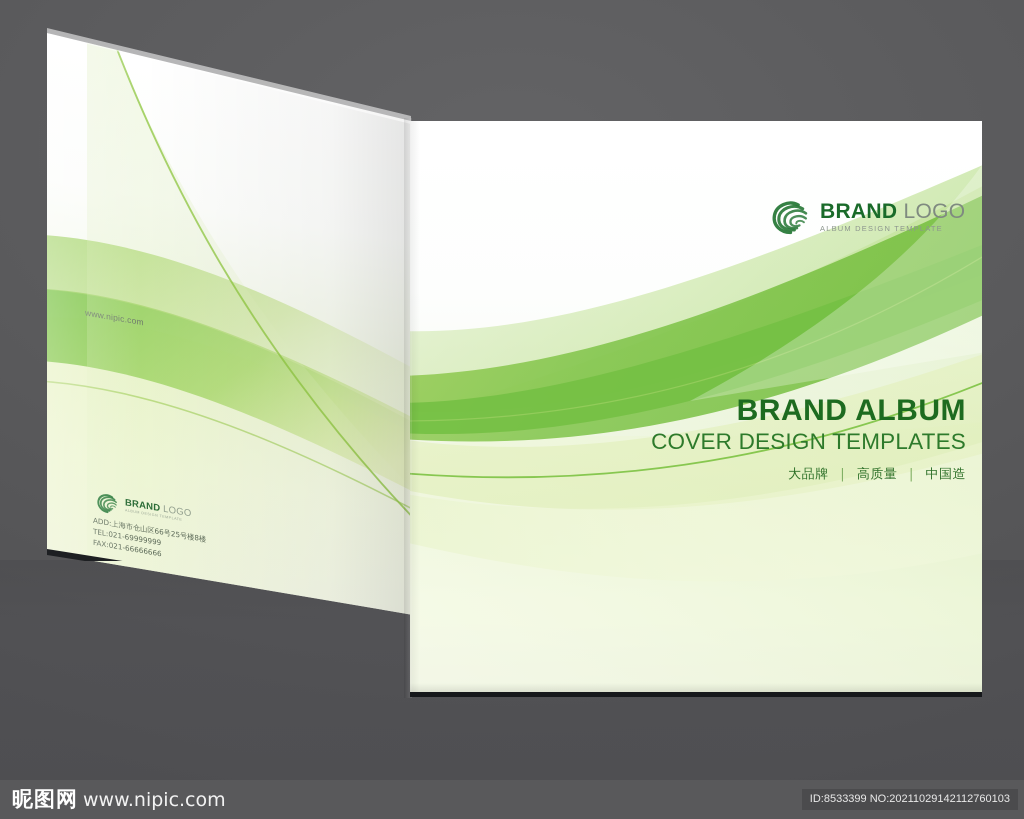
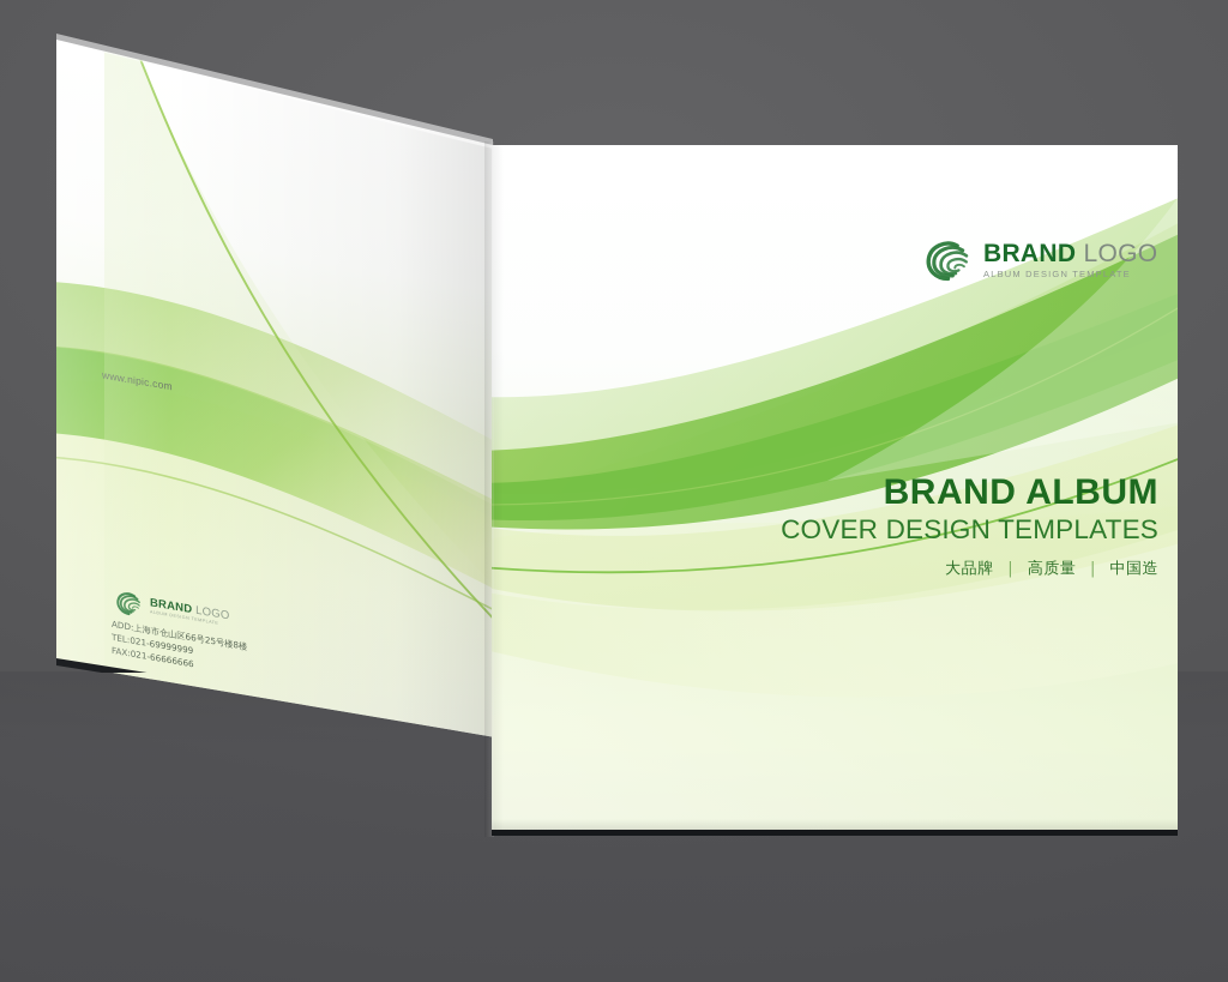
- 昵图网
- www.nipic.com
- ID:8533399 NO:20211029142112760103
